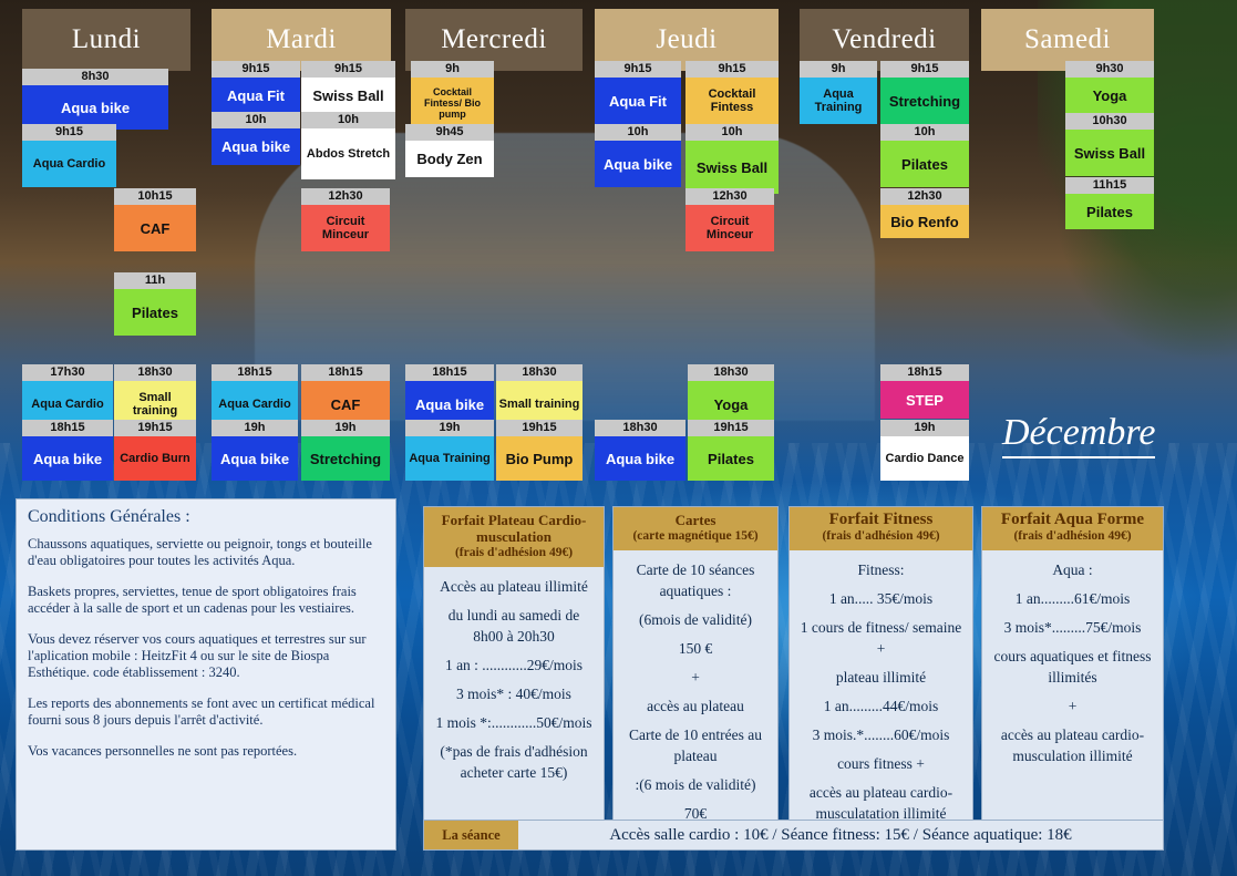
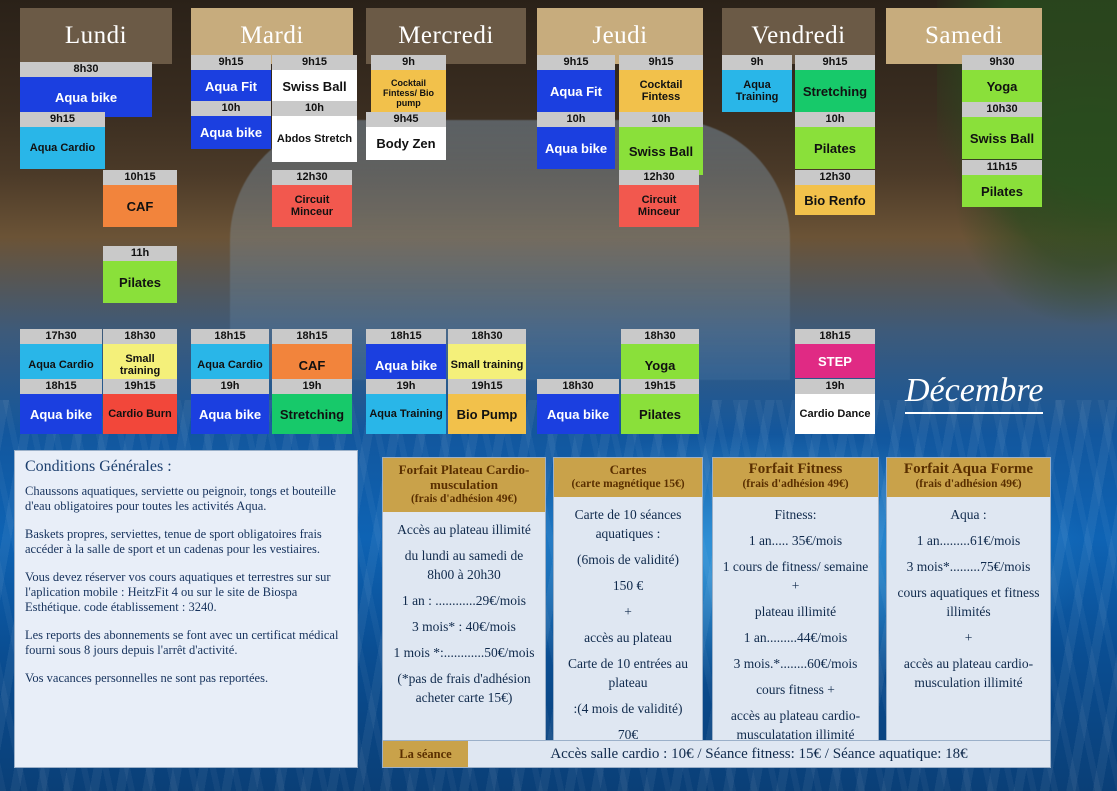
  Lundi
  8h30
  Aqua bike
  9h15
  Aqua Cardio
  10h15
  CAF
  11h
  Pilates
  17h30
  Aqua Cardio
  18h30
  Small training
  18h15
  Aqua bike
  19h15
  Cardio Burn
  Mardi
  9h15
  Aqua Fit
  9h15
  Swiss Ball
  10h
  Aqua bike
  10h
  Abdos Stretch
  12h30
  Circuit Minceur
  18h15
  Aqua Cardio
  18h15
  CAF
  19h
  Aqua bike
  19h
  Stretching
  Mercredi
  9h
  Cocktail Fintess/ Bio pump
  9h45
  Body Zen
  18h15
  Aqua bike
  18h30
  Small training
  19h
  Aqua Training
  19h15
  Bio Pump
  Jeudi
  9h15
  Aqua Fit
  9h15
  Cocktail Fintess
  10h
  Aqua bike
  10h
  Swiss Ball
  12h30
  Circuit Minceur
  18h30
  Yoga
  18h30
  Aqua bike
  19h15
  Pilates
  Vendredi
  9h
  Aqua Training
  9h15
  Stretching
  10h
  Pilates
  12h30
  Bio Renfo
  18h15
  STEP
  19h
  Cardio Dance
  Samedi
  9h30
  Yoga
  10h30
  Swiss Ball
  11h15
  Pilates
  Décembre
  Conditions Générales :
  Chaussons aquatiques, serviette ou peignoir, tongs et bouteille d'eau obligatoires pour toutes les activités Aqua.
  Baskets propres, serviettes, tenue de sport obligatoires frais accéder à la salle de sport et un cadenas pour les vestiaires.
  Vous devez réserver vos cours aquatiques et terrestres sur sur l'aplication mobile : HeitzFit 4 ou sur le site de Biospa Esthétique. code établissement : 3240.
  Les reports des abonnements se font avec un certificat médical fourni sous 8 jours depuis l'arrêt d'activité.
  Vos vacances personnelles ne sont pas reportées.
  Forfait Plateau Cardio-musculation
  (frais d'adhésion 49€)
  Accès au plateau illimité
  du lundi au samedi de 8h00 à 20h30
  1 an : ............29€/mois
  3 mois* : 40€/mois
  1 mois *:............50€/mois
  (*pas de frais d'adhésion acheter carte 15€)
  Cartes
  (carte magnétique 15€)
  Carte de 10 séances aquatiques :
  (6mois de validité)
  150 €
  +
  accès au plateau
  Carte de 10 entrées au plateau
- :(6 mois de validité)
+ :(4 mois de validité)
  70€
  Forfait Fitness
  (frais d'adhésion 49€)
  Fitness:
  1 an..... 35€/mois
  1 cours de fitness/ semaine +
  plateau illimité
  1 an.........44€/mois
  3 mois.*........60€/mois
  cours fitness +
  accès au plateau cardio-musculatation illimité
  Forfait Aqua Forme
  (frais d'adhésion 49€)
  Aqua :
  1 an.........61€/mois
  3 mois*.........75€/mois
  cours aquatiques et fitness illimités
  +
  accès au plateau cardio-musculation illimité
  La séance
  Accès salle cardio : 10€ / Séance fitness: 15€ / Séance aquatique: 18€
